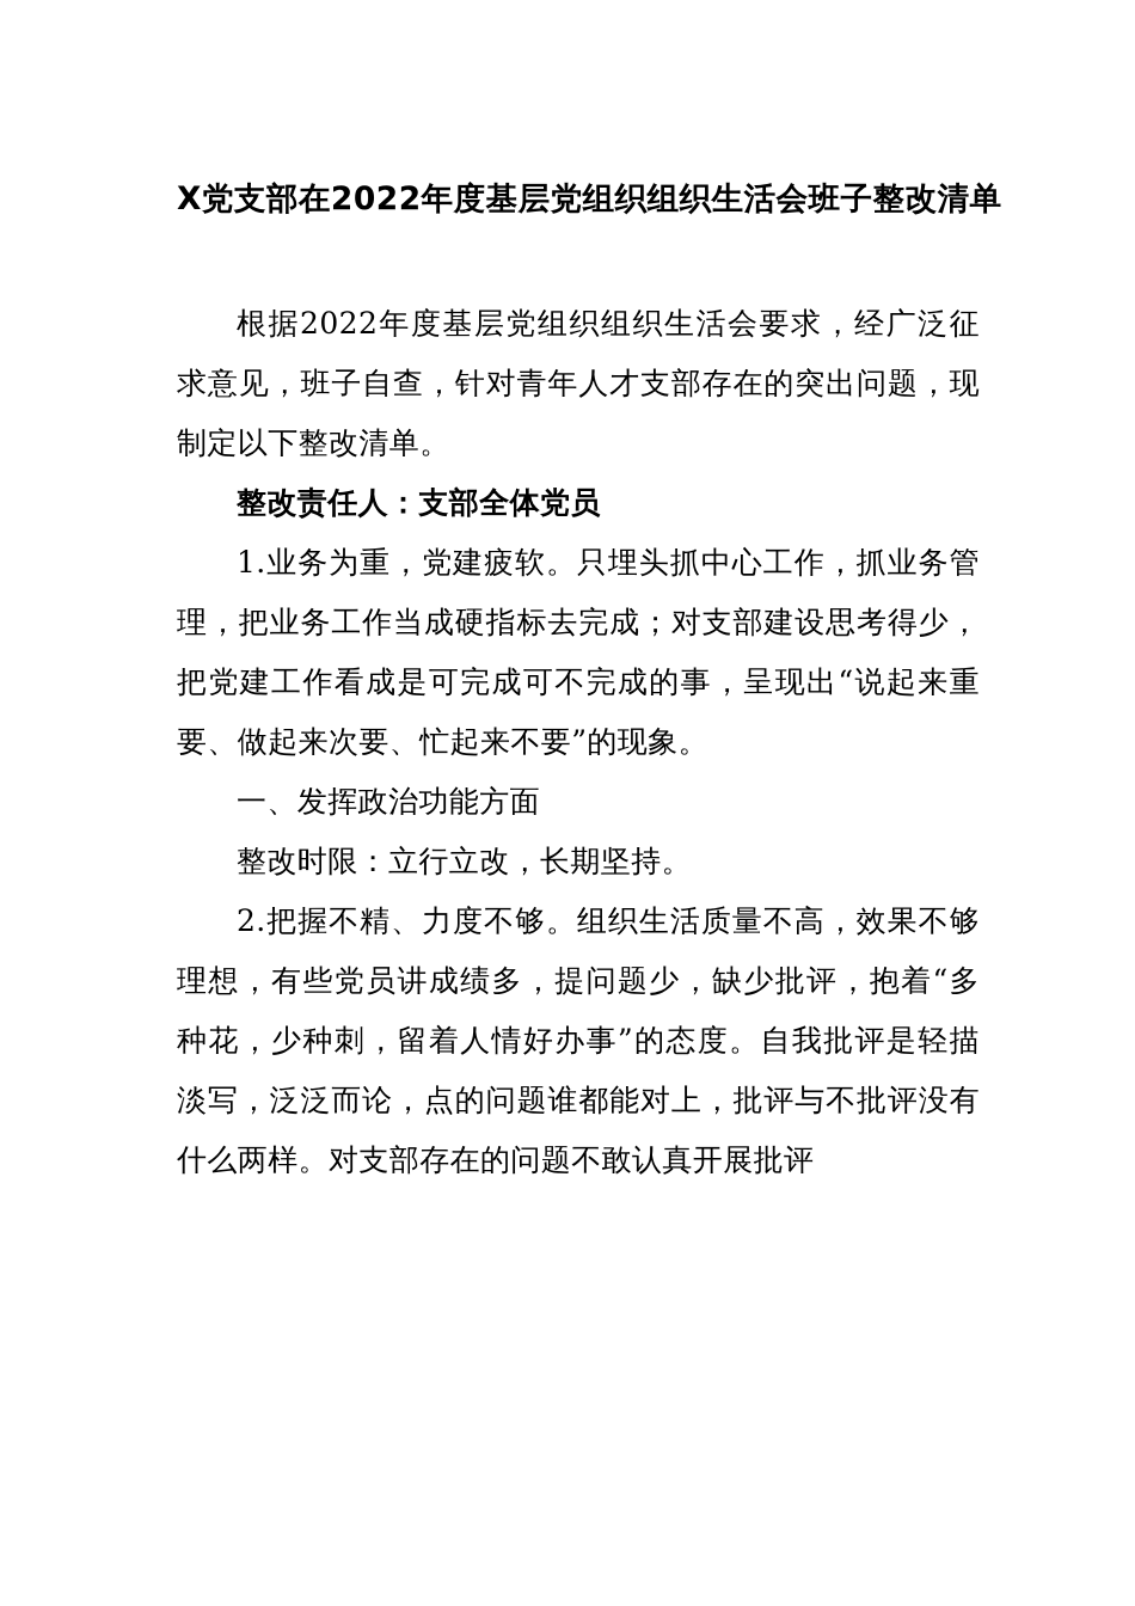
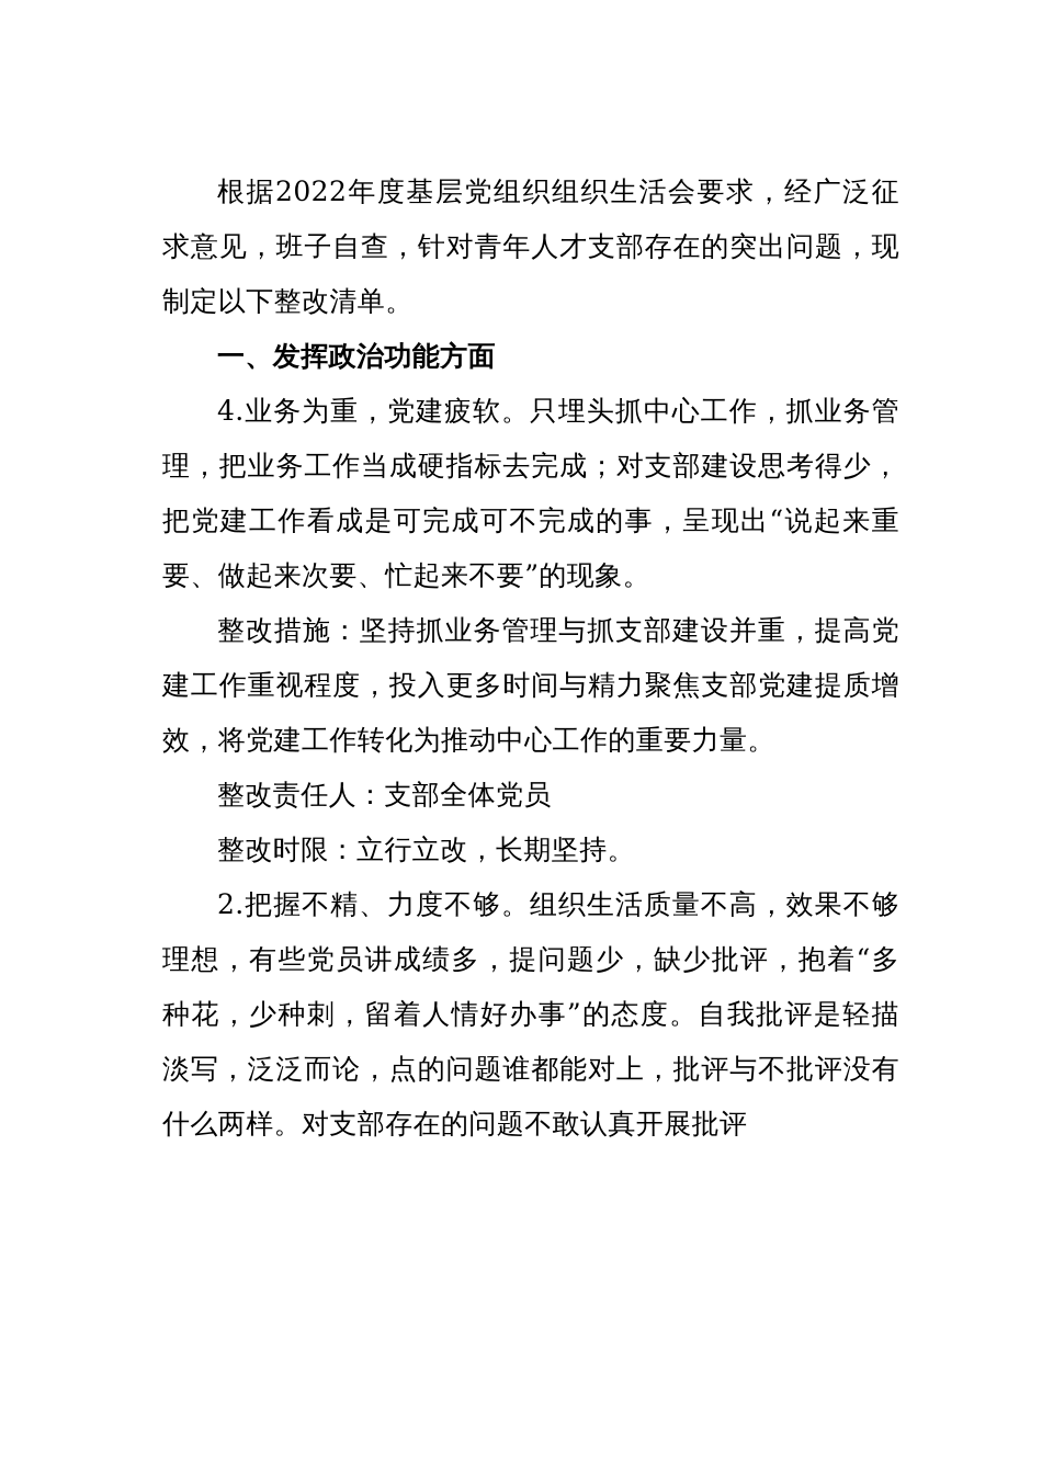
- X党支部在2022年度基层党组织组织生活会班子整改清单
  根据2022年度基层党组织组织生活会要求，经广泛征求意见，班子自查，针对青年人才支部存在的突出问题，现制定以下整改清单。
- 整改责任人：支部全体党员
+ 一、发挥政治功能方面
- 1.业务为重，党建疲软。只埋头抓中心工作，抓业务管理，把业务工作当成硬指标去完成；对支部建设思考得少，把党建工作看成是可完成可不完成的事，呈现出“说起来重要、做起来次要、忙起来不要”的现象。
+ 4.业务为重，党建疲软。只埋头抓中心工作，抓业务管理，把业务工作当成硬指标去完成；对支部建设思考得少，把党建工作看成是可完成可不完成的事，呈现出“说起来重要、做起来次要、忙起来不要”的现象。
+ 整改措施：坚持抓业务管理与抓支部建设并重，提高党建工作重视程度，投入更多时间与精力聚焦支部党建提质增效，将党建工作转化为推动中心工作的重要力量。
- 一、发挥政治功能方面
+ 整改责任人：支部全体党员
  整改时限：立行立改，长期坚持。
  2.把握不精、力度不够。组织生活质量不高，效果不够理想，有些党员讲成绩多，提问题少，缺少批评，抱着“多种花，少种刺，留着人情好办事”的态度。自我批评是轻描淡写，泛泛而论，点的问题谁都能对上，批评与不批评没有什么两样。对支部存在的问题不敢认真开展批评
